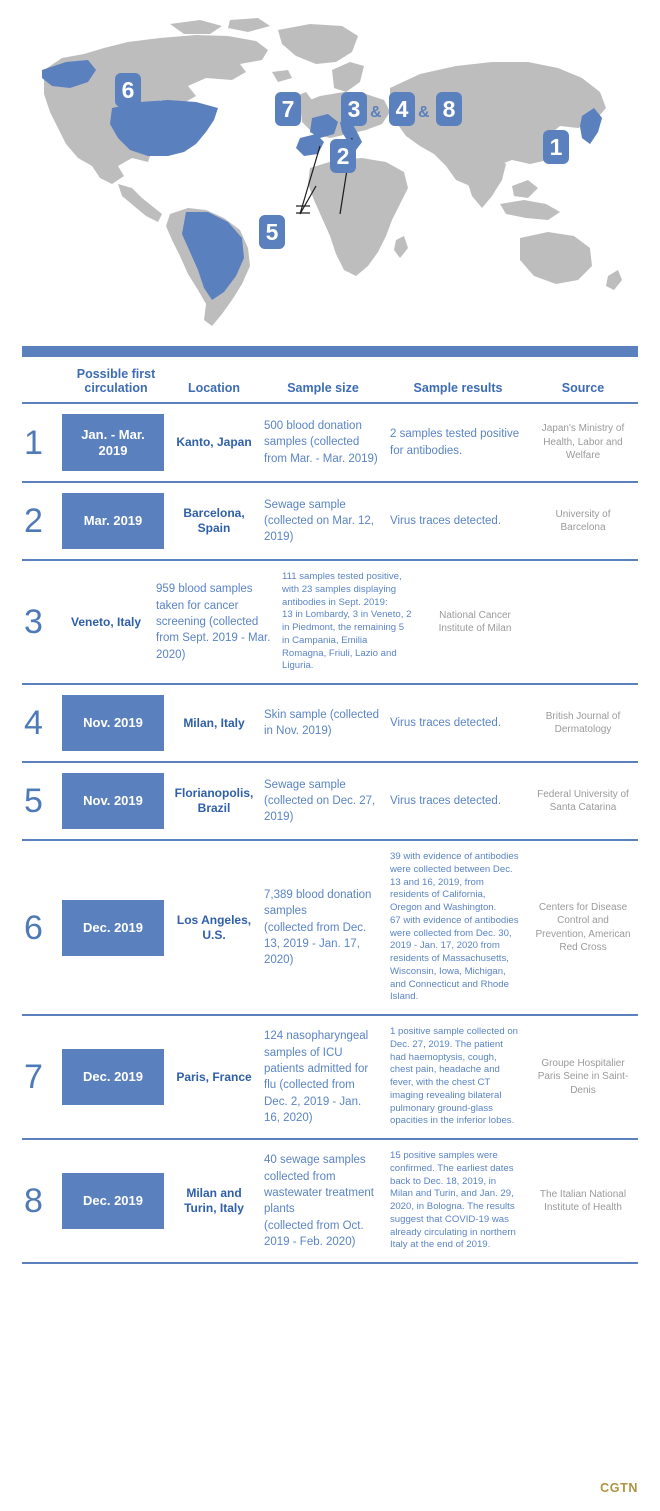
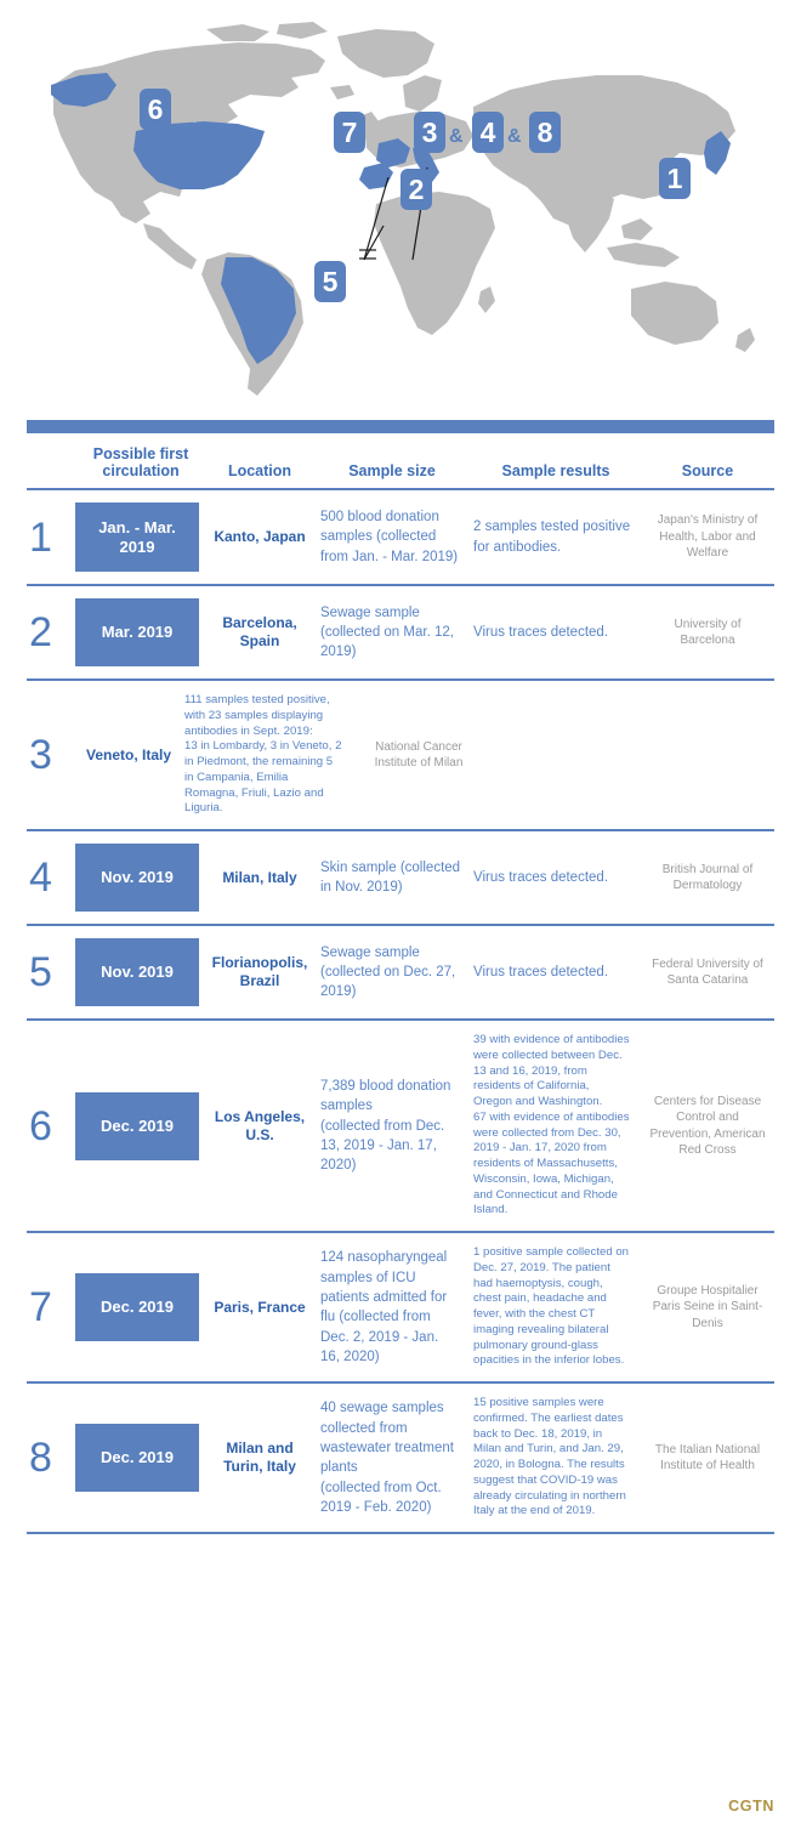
  1
  2
  3
  4
  5
  6
  7
  8
  &
  &
  Possible first circulation
  Location
  Sample size
  Sample results
  Source
  1
  Jan. - Mar. 2019
  Kanto, Japan
- 500 blood donation samples (collected from Mar. - Mar. 2019)
+ 500 blood donation samples (collected from Jan. - Mar. 2019)
  2 samples tested positive for antibodies.
  Japan's Ministry of Health, Labor and Welfare
  2
  Mar. 2019
  Barcelona, Spain
  Sewage sample (collected on Mar. 12, 2019)
  Virus traces detected.
  University of Barcelona
  3
  Veneto, Italy
- 959 blood samples taken for cancer screening (collected from Sept. 2019 - Mar. 2020)
  111 samples tested positive, with 23 samples displaying antibodies in Sept. 2019:
  13 in Lombardy, 3 in Veneto, 2 in Piedmont, the remaining 5 in Campania, Emilia Romagna, Friuli, Lazio and Liguria.
  National Cancer Institute of Milan
  4
  Nov. 2019
  Milan, Italy
  Skin sample (collected in Nov. 2019)
  Virus traces detected.
  British Journal of Dermatology
  5
  Nov. 2019
  Florianopolis, Brazil
  Sewage sample (collected on Dec. 27, 2019)
  Virus traces detected.
  Federal University of Santa Catarina
  6
  Dec. 2019
  Los Angeles, U.S.
  7,389 blood donation samples
  (collected from Dec. 13, 2019 - Jan. 17, 2020)
  39 with evidence of antibodies were collected between Dec. 13 and 16, 2019, from residents of California, Oregon and Washington.
  67 with evidence of antibodies were collected from Dec. 30, 2019 - Jan. 17, 2020 from residents of Massachusetts, Wisconsin, Iowa, Michigan, and Connecticut and Rhode Island.
  Centers for Disease Control and Prevention, American Red Cross
  7
  Dec. 2019
  Paris, France
  124 nasopharyngeal samples of ICU patients admitted for flu (collected from Dec. 2, 2019 - Jan. 16, 2020)
  1 positive sample collected on Dec. 27, 2019. The patient had haemoptysis, cough, chest pain, headache and fever, with the chest CT imaging revealing bilateral pulmonary ground-glass opacities in the inferior lobes.
  Groupe Hospitalier Paris Seine in Saint-Denis
  8
  Dec. 2019
  Milan and Turin, Italy
  40 sewage samples collected from wastewater treatment plants
  (collected from Oct. 2019 - Feb. 2020)
  15 positive samples were confirmed. The earliest dates back to Dec. 18, 2019, in Milan and Turin, and Jan. 29, 2020, in Bologna. The results suggest that COVID-19 was already circulating in northern Italy at the end of 2019.
  The Italian National Institute of Health
  CGTN
